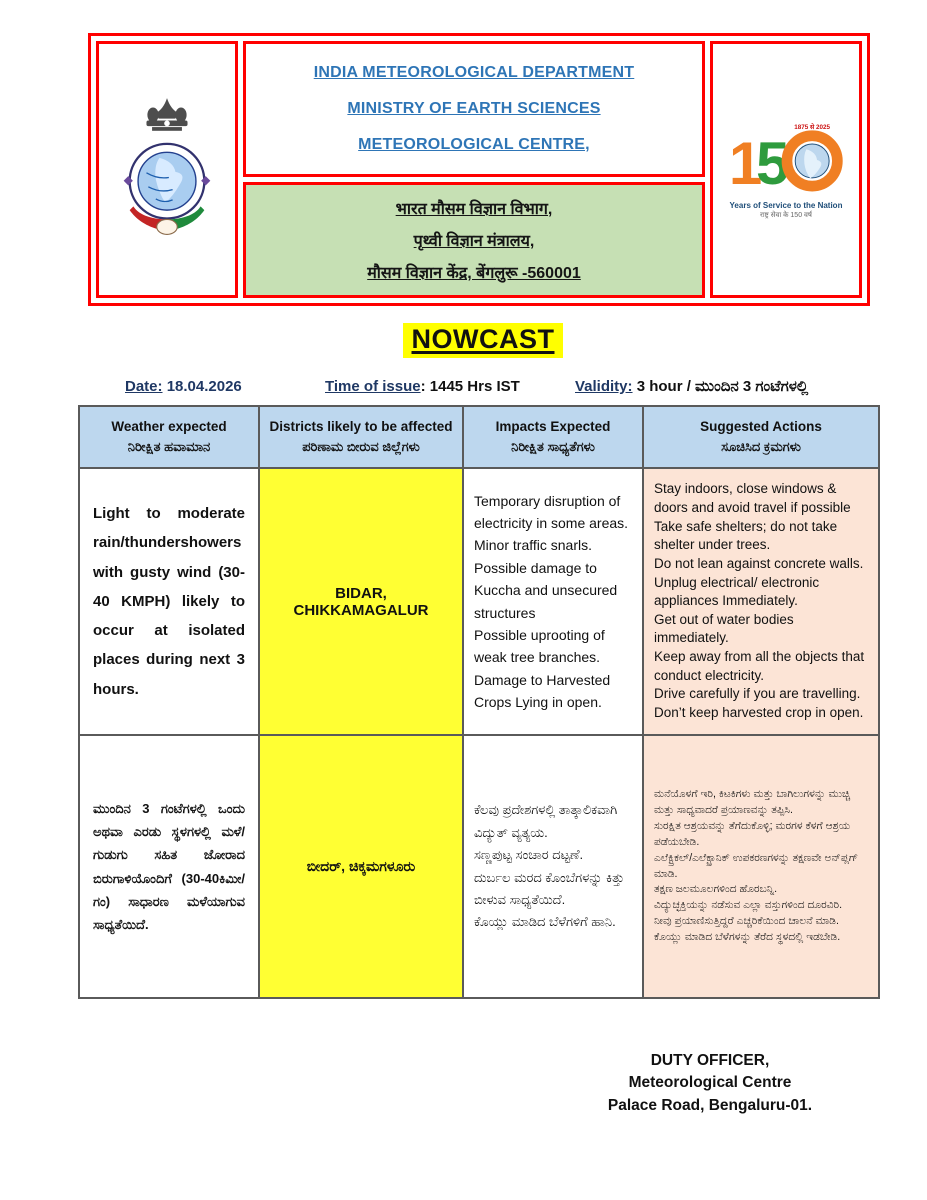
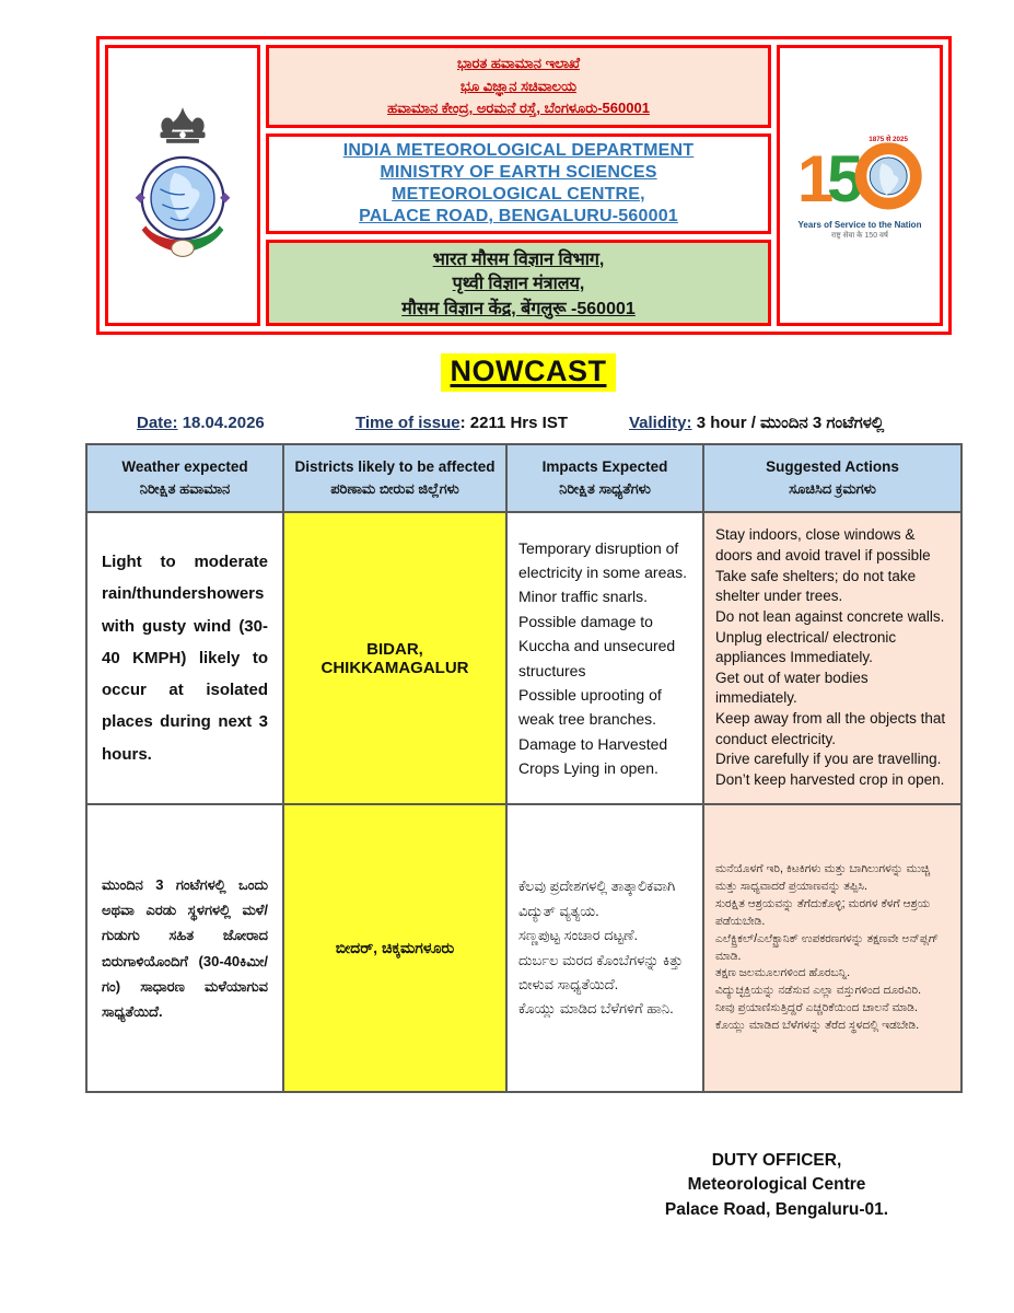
+ ಭಾರತ ಹವಾಮಾನ ಇಲಾಖೆ
+ ಭೂ ವಿಜ್ಞಾನ ಸಚಿವಾಲಯ
+ ಹವಾಮಾನ ಕೇಂದ್ರ, ಅರಮನೆ ರಸ್ತೆ, ಬೆಂಗಳೂರು-560001
  INDIA METEOROLOGICAL DEPARTMENT
  MINISTRY OF EARTH SCIENCES
  METEOROLOGICAL CENTRE,
+ PALACE ROAD, BENGALURU-560001
  भारत मौसम विज्ञान विभाग,
  पृथ्वी विज्ञान मंत्रालय,
  मौसम विज्ञान केंद्र, बेंगलुरू -560001
  1
  5
  Years of Service to the Nation
  NOWCAST
  Date: 18.04.2026
- Time of issue: 1445 Hrs IST
+ Time of issue: 2211 Hrs IST
  Validity: 3 hour / ಮುಂದಿನ 3 ಗಂಟೆಗಳಲ್ಲಿ
  Weather expectedನಿರೀಕ್ಷಿತ ಹವಾಮಾನ	Districts likely to be affectedಪರಿಣಾಮ ಬೀರುವ ಜಿಲ್ಲೆಗಳು	Impacts Expectedನಿರೀಕ್ಷಿತ ಸಾಧ್ಯತೆಗಳು	Suggested Actionsಸೂಚಿಸಿದ ಕ್ರಮಗಳು
  Light to moderate rain/thundershowers with gusty wind (30-40 KMPH) likely to occur at isolated places during next 3 hours.	BIDAR, CHIKKAMAGALUR	Temporary disruption of electricity in some areas. Minor traffic snarls. Possible damage to Kuccha and unsecured structures Possible uprooting of weak tree branches. Damage to Harvested Crops Lying in open.	Stay indoors, close windows & doors and avoid travel if possible Take safe shelters; do not take shelter under trees. Do not lean against concrete walls. Unplug electrical/ electronic appliances Immediately. Get out of water bodies immediately. Keep away from all the objects that conduct electricity. Drive carefully if you are travelling. Don’t keep harvested crop in open.
  ಮುಂದಿನ 3 ಗಂಟೆಗಳಲ್ಲಿ ಒಂದು ಅಥವಾ ಎರಡು ಸ್ಥಳಗಳಲ್ಲಿ ಮಳೆ/ ಗುಡುಗು ಸಹಿತ ಜೋರಾದ ಬಿರುಗಾಳಿಯೊಂದಿಗೆ (30-40ಕಿಮೀ/ಗಂ) ಸಾಧಾರಣ ಮಳೆಯಾಗುವ ಸಾಧ್ಯತೆಯಿದೆ.	ಬೀದರ್, ಚಿಕ್ಕಮಗಳೂರು	ಕೆಲವು ಪ್ರದೇಶಗಳಲ್ಲಿ ತಾತ್ಕಾಲಿಕವಾಗಿ ವಿದ್ಯುತ್ ವ್ಯತ್ಯಯ. ಸಣ್ಣಪುಟ್ಟ ಸಂಚಾರ ದಟ್ಟಣೆ. ದುರ್ಬಲ ಮರದ ಕೊಂಬೆಗಳನ್ನು ಕಿತ್ತು ಬೀಳುವ ಸಾಧ್ಯತೆಯಿದೆ. ಕೊಯ್ಲು ಮಾಡಿದ ಬೆಳೆಗಳಿಗೆ ಹಾನಿ.	ಮನೆಯೊಳಗೆ ಇರಿ, ಕಿಟಕಿಗಳು ಮತ್ತು ಬಾಗಿಲುಗಳನ್ನು ಮುಚ್ಚಿ ಮತ್ತು ಸಾಧ್ಯವಾದರೆ ಪ್ರಯಾಣವನ್ನು ತಪ್ಪಿಸಿ. ಸುರಕ್ಷಿತ ಆಶ್ರಯವನ್ನು ತೆಗೆದುಕೊಳ್ಳಿ; ಮರಗಳ ಕೆಳಗೆ ಆಶ್ರಯ ಪಡೆಯಬೇಡಿ. ಎಲೆಕ್ಟ್ರಿಕಲ್/ಎಲೆಕ್ಟ್ರಾನಿಕ್ ಉಪಕರಣಗಳನ್ನು ತಕ್ಷಣವೇ ಅನ್‌ಪ್ಲಗ್ ಮಾಡಿ. ತಕ್ಷಣ ಜಲಮೂಲಗಳಿಂದ ಹೊರಬನ್ನಿ. ವಿದ್ಯುಚ್ಛಕ್ತಿಯನ್ನು ನಡೆಸುವ ಎಲ್ಲಾ ವಸ್ತುಗಳಿಂದ ದೂರವಿರಿ. ನೀವು ಪ್ರಯಾಣಿಸುತ್ತಿದ್ದರೆ ಎಚ್ಚರಿಕೆಯಿಂದ ಚಾಲನೆ ಮಾಡಿ. ಕೊಯ್ಲು ಮಾಡಿದ ಬೆಳೆಗಳನ್ನು ತೆರೆದ ಸ್ಥಳದಲ್ಲಿ ಇಡಬೇಡಿ.
  DUTY OFFICER,
  Meteorological Centre
  Palace Road, Bengaluru-01.
